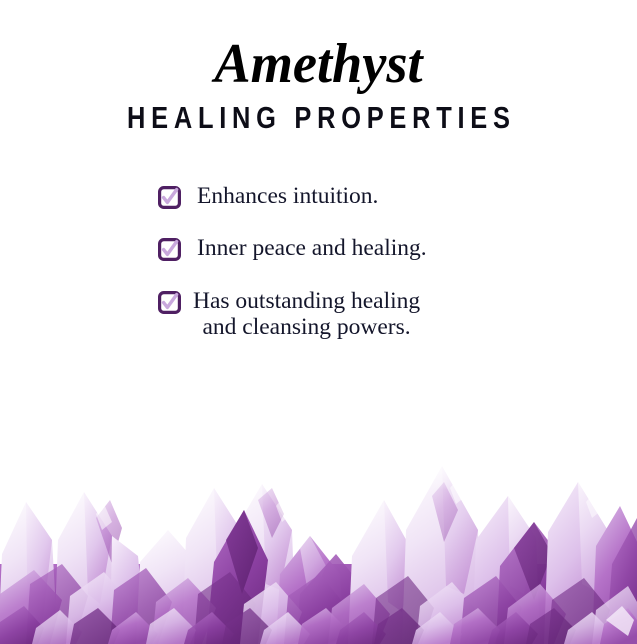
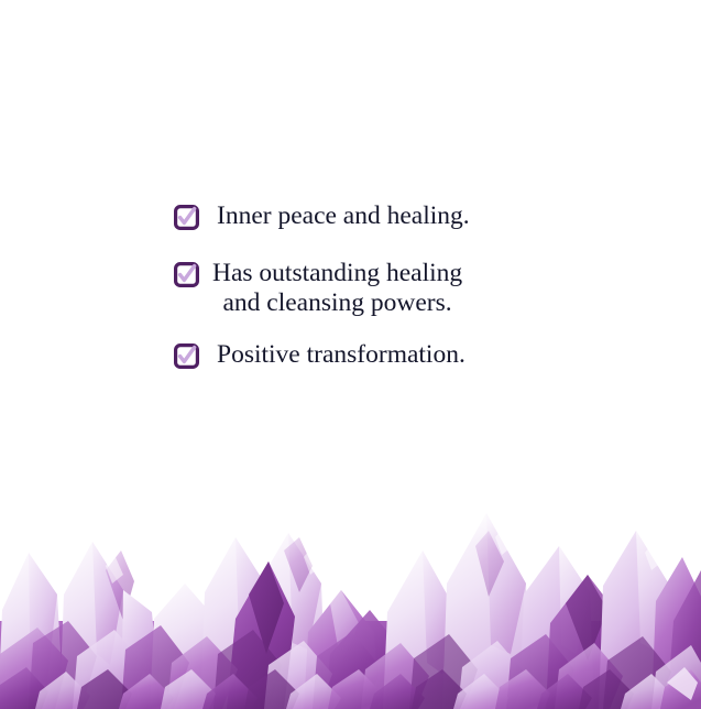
- Amethyst
- HEALING PROPERTIES
- Enhances intuition.
  Inner peace and healing.
  Has outstanding healing
  and cleansing powers.
+ Positive transformation.
